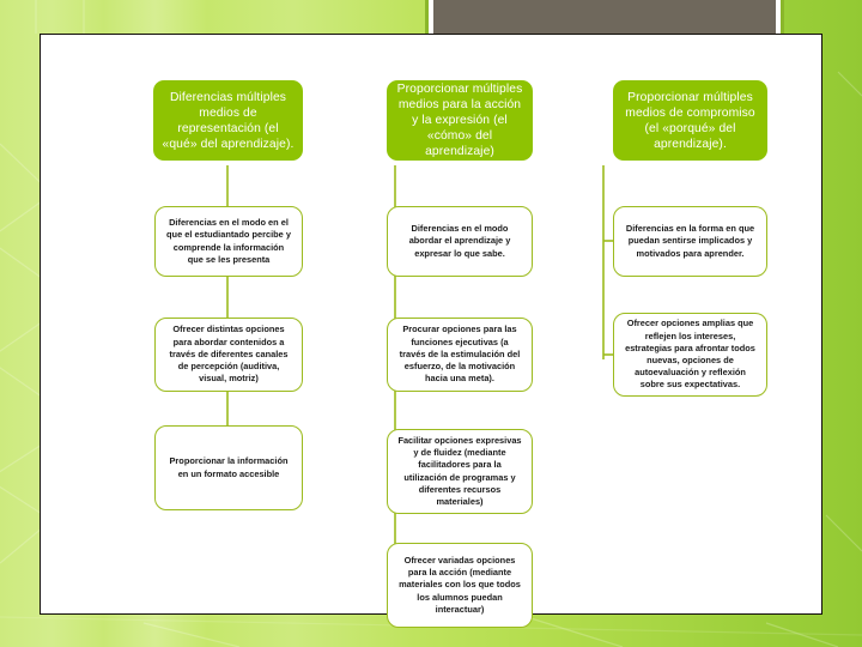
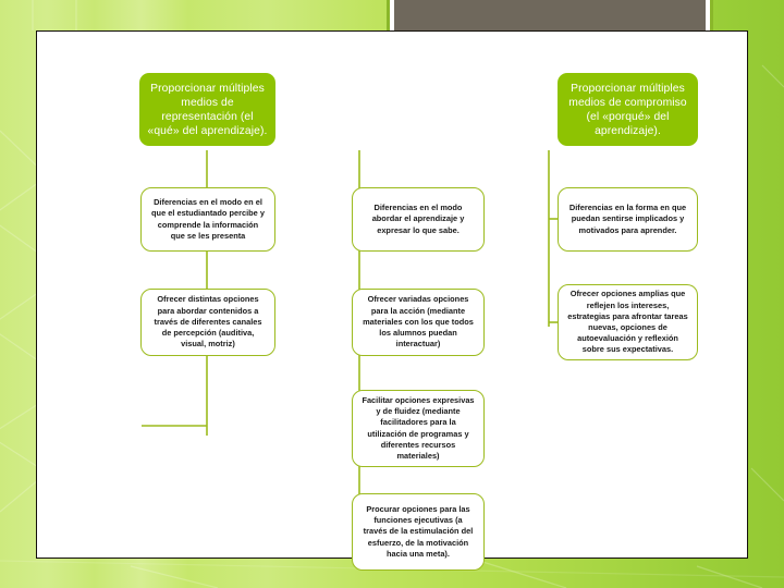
- Diferencias múltiples medios de representación (el «qué» del aprendizaje).
+ Proporcionar múltiples medios de representación (el «qué» del aprendizaje).
  Diferencias en el modo en el que el estudiantado percibe y comprende la información que se les presenta
  Ofrecer distintas opciones para abordar contenidos a través de diferentes canales de percepción (auditiva, visual, motriz)
- Proporcionar la información en un formato accesible
- Proporcionar múltiples medios para la acción y la expresión (el «cómo» del aprendizaje)
  Diferencias en el modo abordar el aprendizaje y expresar lo que sabe.
- Procurar opciones para las funciones ejecutivas (a través de la estimulación del esfuerzo, de la motivación hacia una meta).
+ Ofrecer variadas opciones para la acción (mediante materiales con los que todos los alumnos puedan interactuar)
  Facilitar opciones expresivas y de fluidez (mediante facilitadores para la utilización de programas y diferentes recursos materiales)
- Ofrecer variadas opciones para la acción (mediante materiales con los que todos los alumnos puedan interactuar)
+ Procurar opciones para las funciones ejecutivas (a través de la estimulación del esfuerzo, de la motivación hacia una meta).
  Proporcionar múltiples medios de compromiso (el «porqué» del aprendizaje).
  Diferencias en la forma en que puedan sentirse implicados y motivados para aprender.
- Ofrecer opciones amplias que reflejen los intereses, estrategias para afrontar todos nuevas, opciones de autoevaluación y reflexión sobre sus expectativas.
+ Ofrecer opciones amplias que reflejen los intereses, estrategias para afrontar tareas nuevas, opciones de autoevaluación y reflexión sobre sus expectativas.
